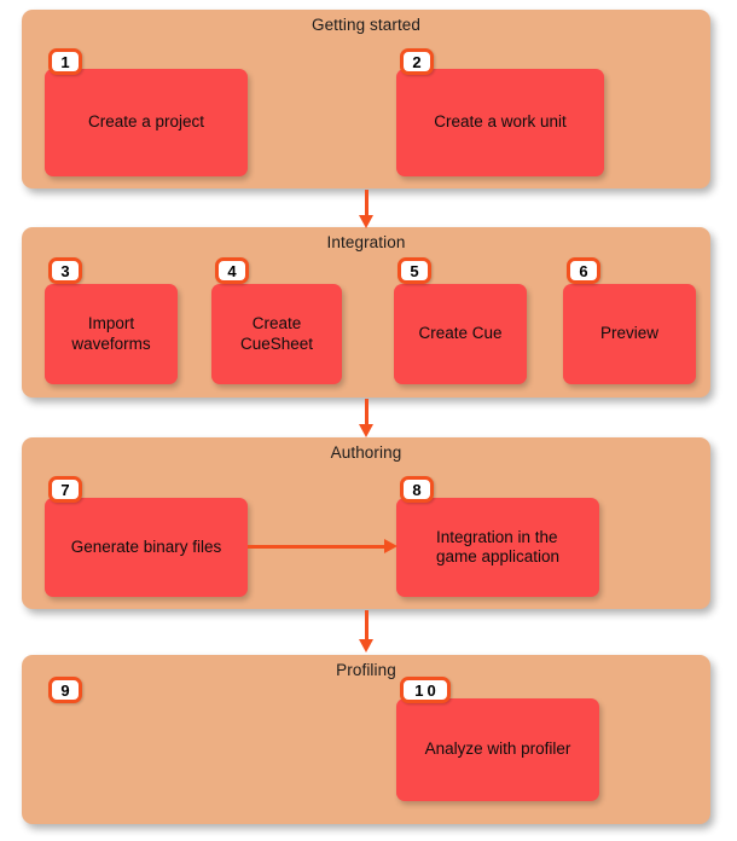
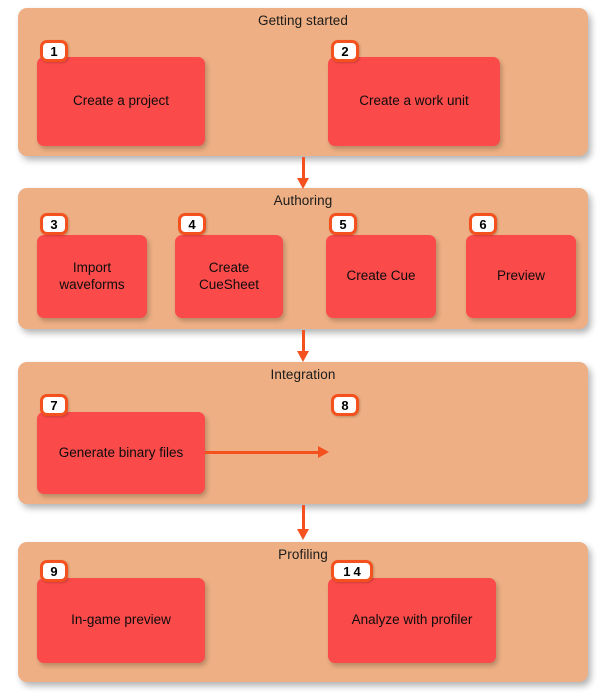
  Getting started
  Create a project
  1
  Create a work unit
  2
- Integration
+ Authoring
  Import
  waveforms
  3
  Create
  CueSheet
  4
  Create Cue
  5
  Preview
  6
- Authoring
+ Integration
  Generate binary files
  7
- Integration in the
- game application
  8
  Profiling
+ In-game preview
  9
  Analyze with profiler
- 10
+ 14
